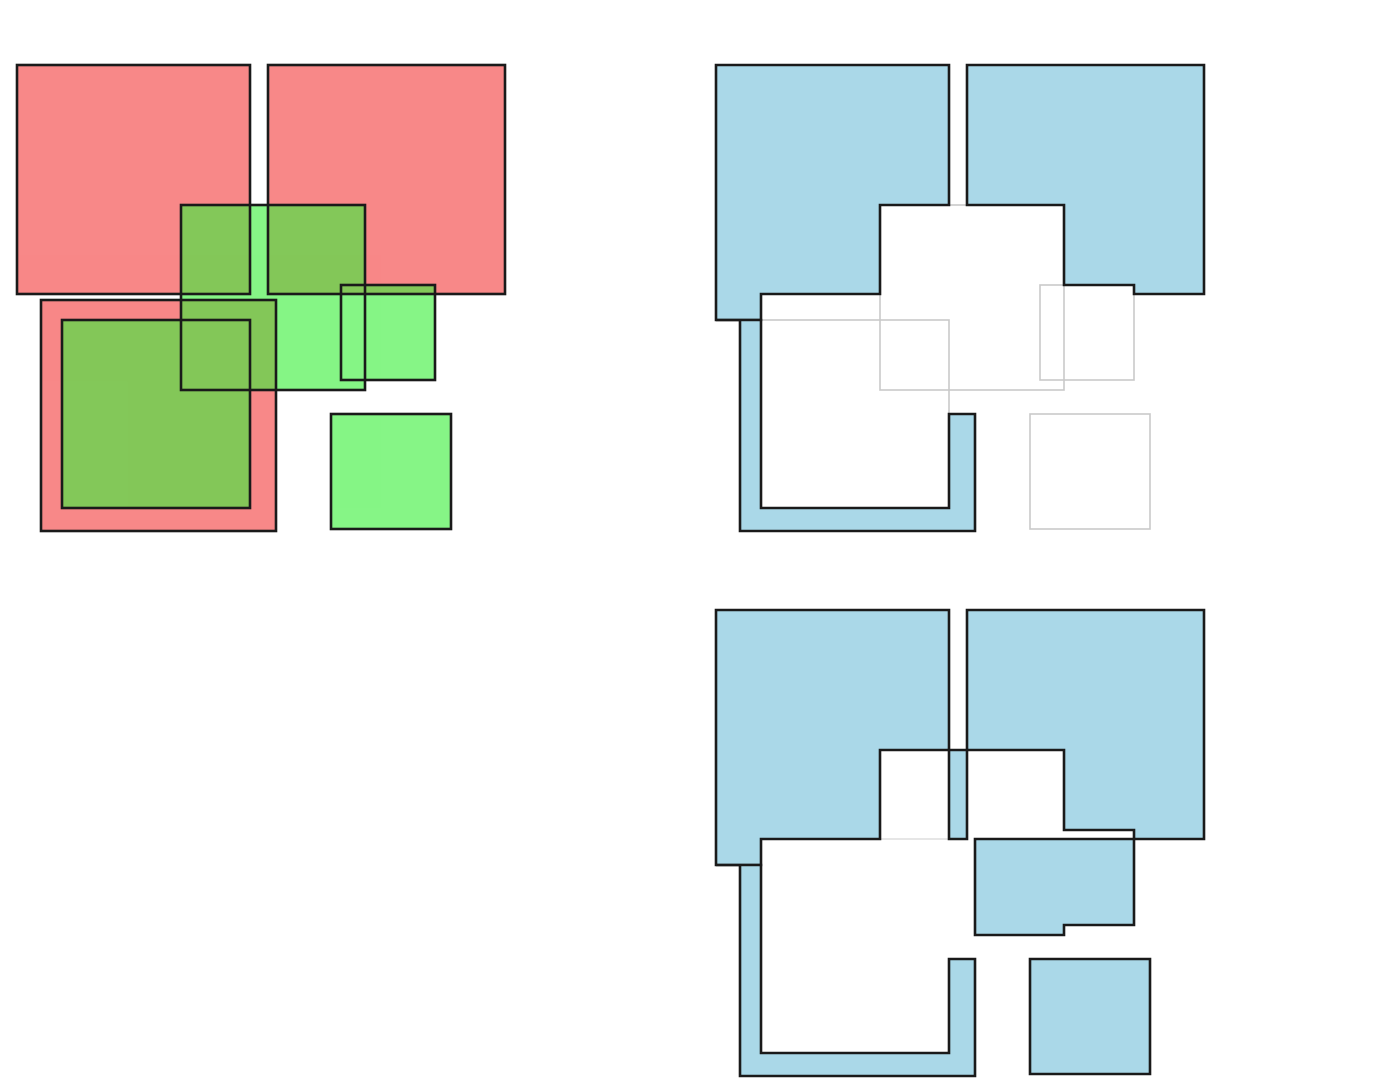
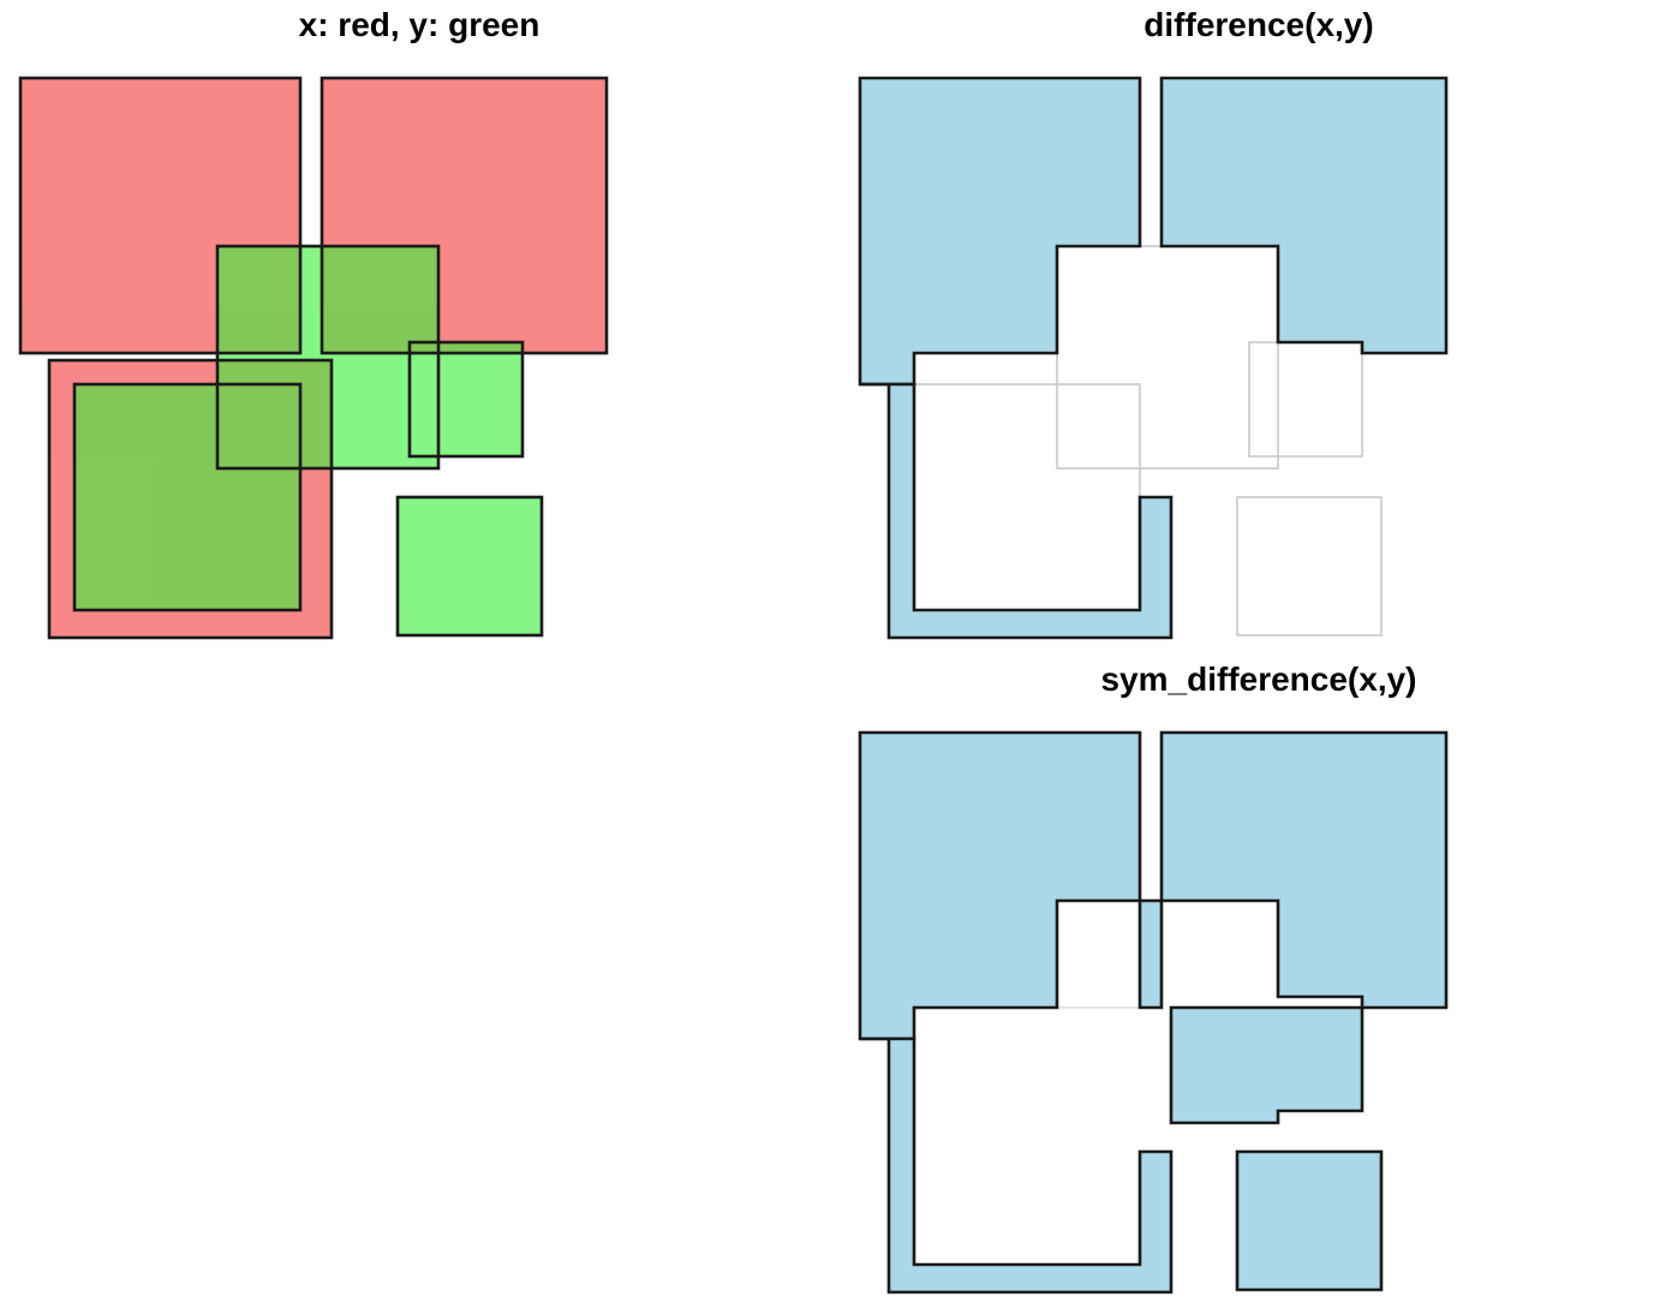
+ x: red, y: green
+ difference(x,y)
+ sym_difference(x,y)
